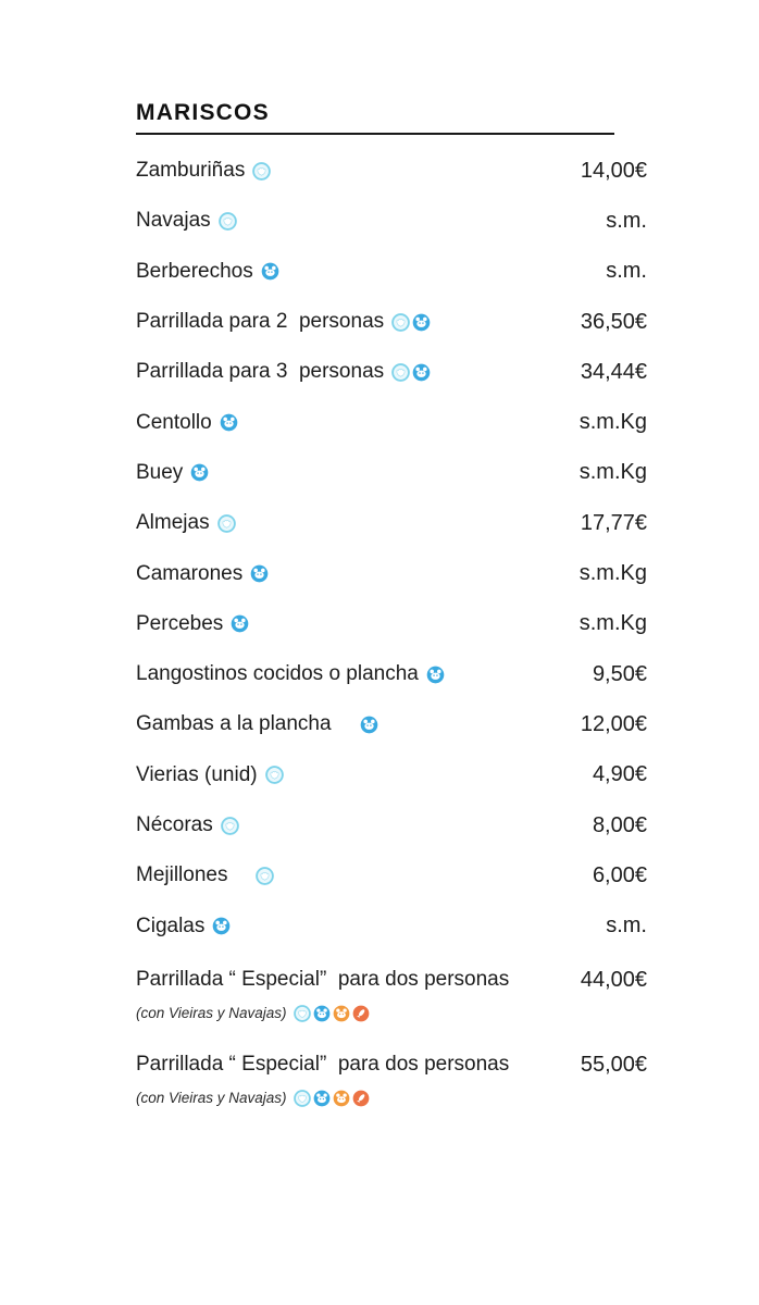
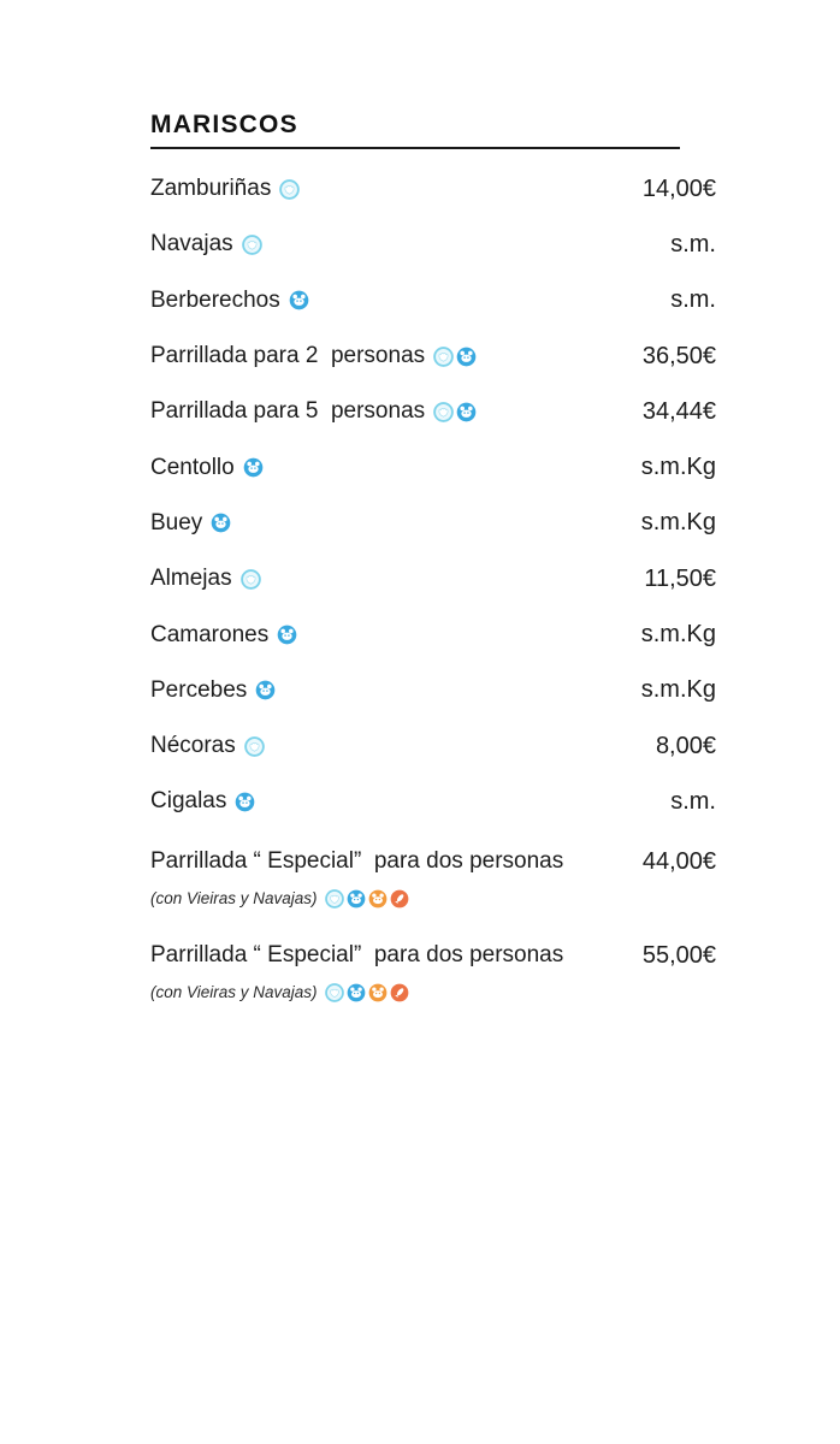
  MARISCOS
  Zamburiñas
  14,00€
  Navajas
  s.m.
  Berberechos
  s.m.
  Parrillada para 2 personas
  36,50€
- Parrillada para 3 personas
+ Parrillada para 5 personas
  34,44€
  Centollo
  s.m.Kg
  Buey
  s.m.Kg
  Almejas
- 17,77€
+ 11,50€
  Camarones
  s.m.Kg
  Percebes
  s.m.Kg
- Langostinos cocidos o plancha
- 9,50€
- Gambas a la plancha
- 12,00€
- Vierias (unid)
- 4,90€
  Nécoras
  8,00€
- Mejillones
- 6,00€
  Cigalas
  s.m.
  Parrillada “ Especial” para dos personas
  44,00€
  (con Vieiras y Navajas)
  Parrillada “ Especial” para dos personas
  55,00€
  (con Vieiras y Navajas)
